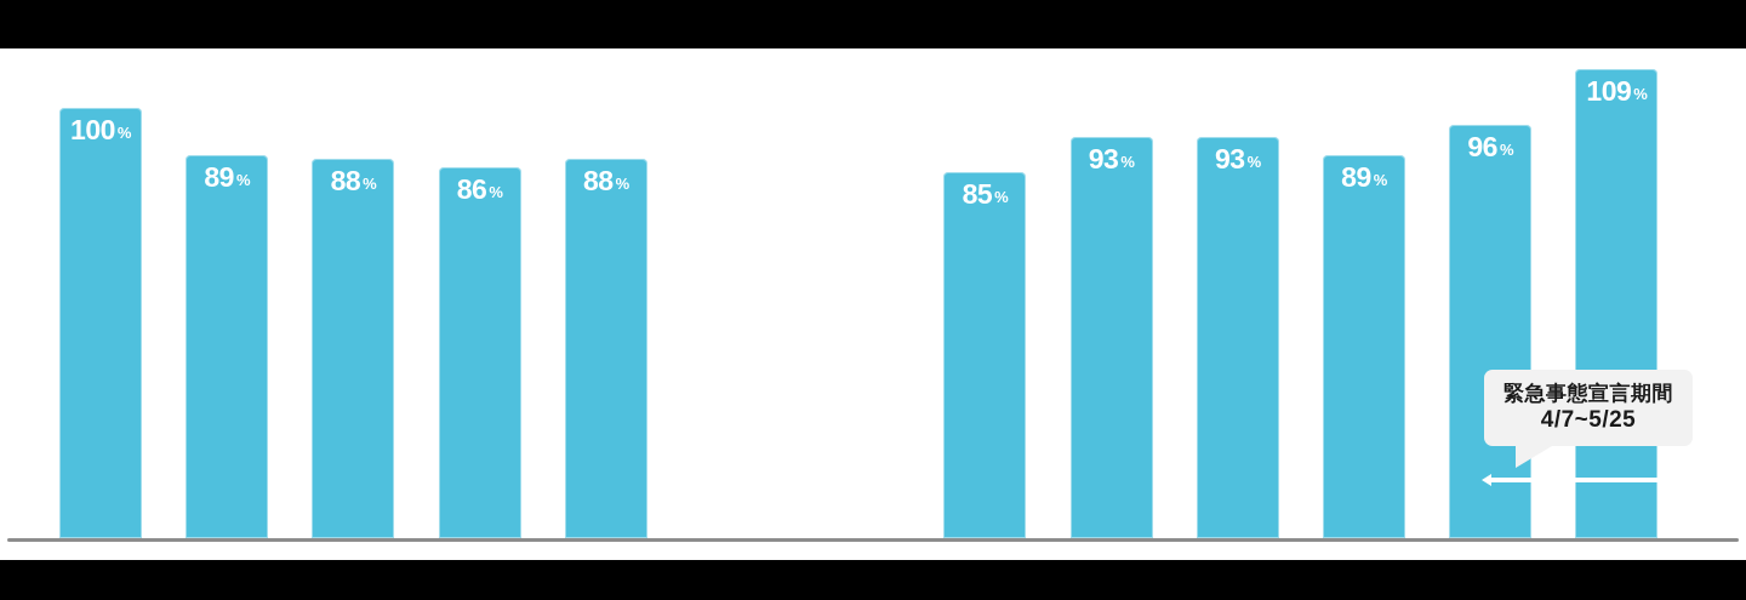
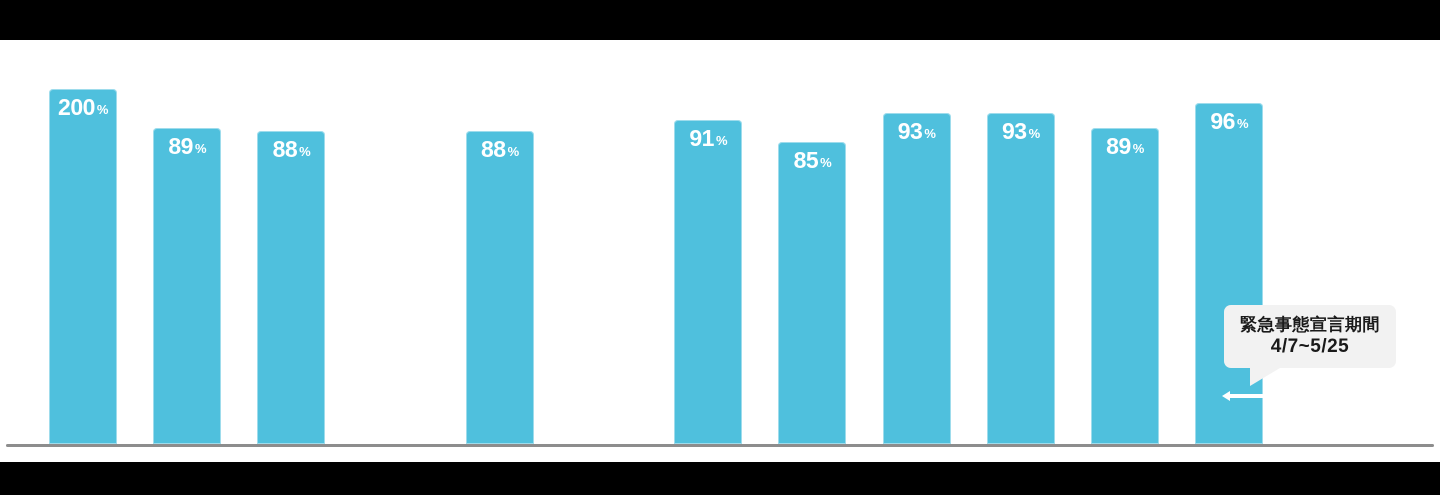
- 100 %
+ 200 %
  89 %
  88 %
- 86 %
  88 %
+ 91 %
  85 %
  93 %
  93 %
  89 %
  96 %
- 109 %
  緊急事態宣言期間
  4/7~5/25
